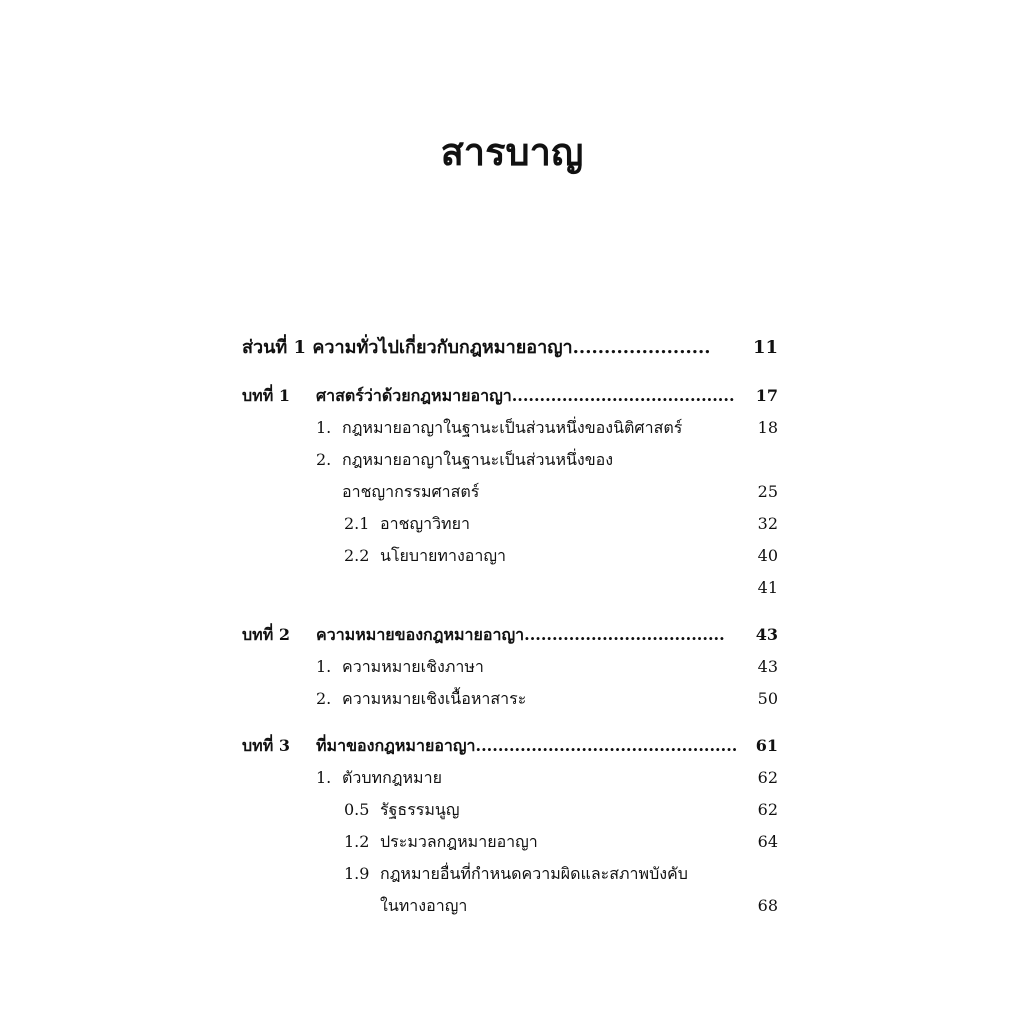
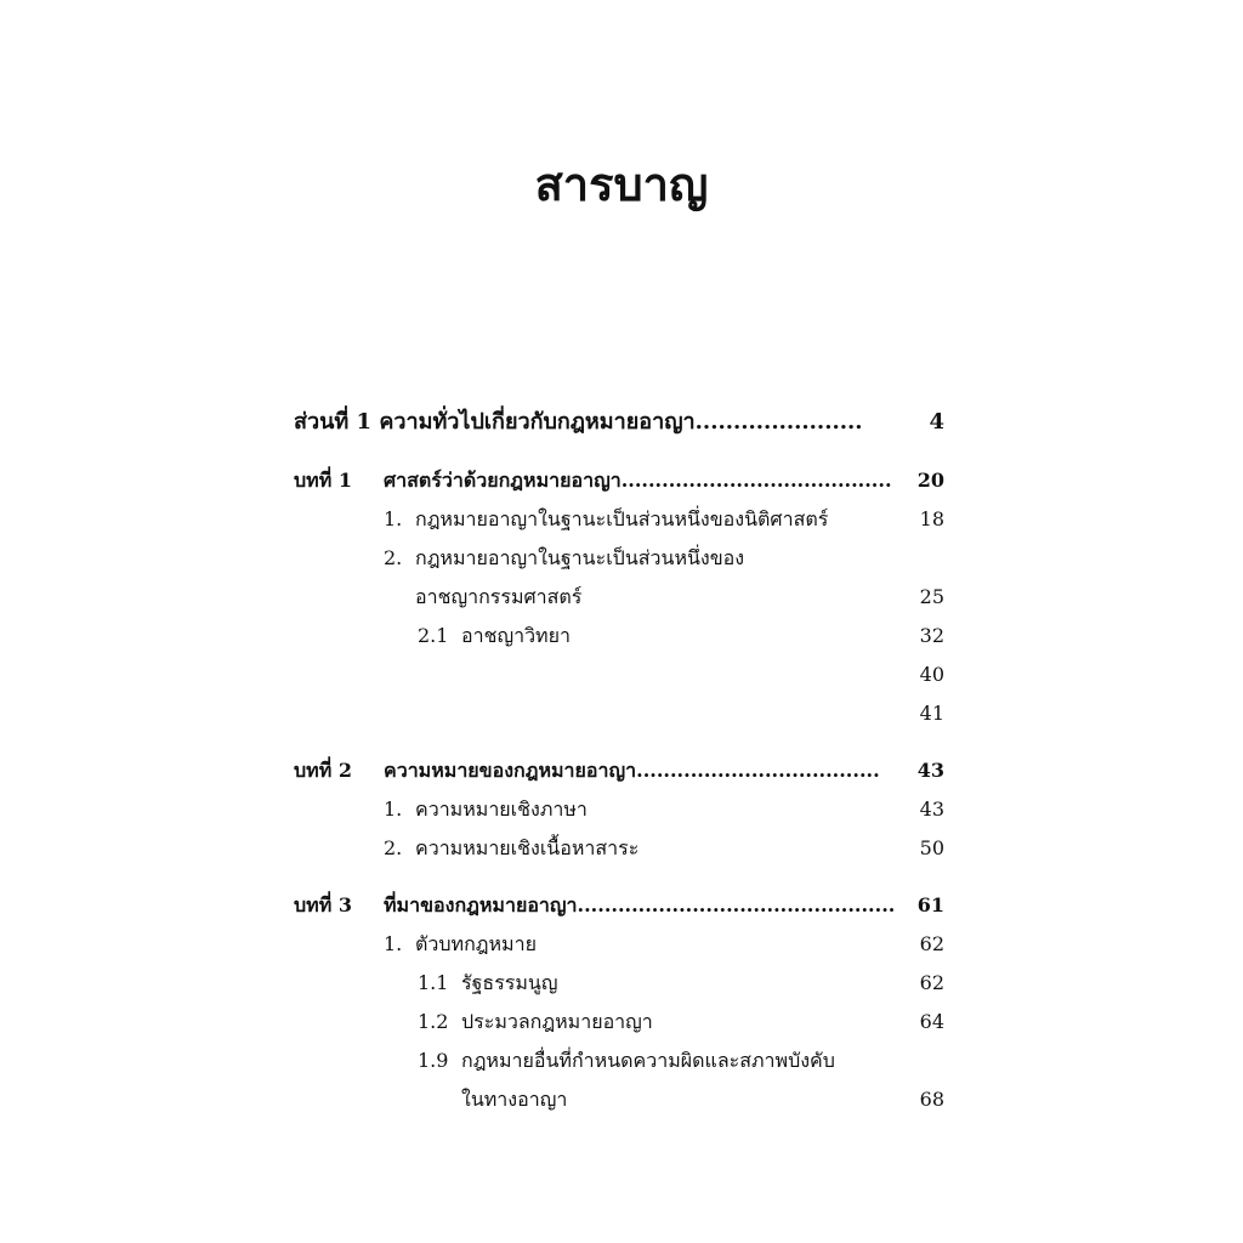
  สารบาญ
  ส่วนที่ 1 ความทั่วไปเกี่ยวกับกฎหมายอาญา......................
- 11
+ 4
  บทที่ 1 ศาสตร์ว่าด้วยกฎหมายอาญา........................................
- 17
+ 20
  1. กฎหมายอาญาในฐานะเป็นส่วนหนึ่งของนิติศาสตร์
  18
  2. กฎหมายอาญาในฐานะเป็นส่วนหนึ่งของ
  อาชญากรรมศาสตร์
  25
  2.1 อาชญาวิทยา
  32
- 2.2 นโยบายทางอาญา
  40
  41
  บทที่ 2 ความหมายของกฎหมายอาญา....................................
  43
  1. ความหมายเชิงภาษา
  43
  2. ความหมายเชิงเนื้อหาสาระ
  50
  บทที่ 3 ที่มาของกฎหมายอาญา...............................................
  61
  1. ตัวบทกฎหมาย
  62
- 0.5 รัฐธรรมนูญ
+ 1.1 รัฐธรรมนูญ
  62
  1.2 ประมวลกฎหมายอาญา
  64
  1.9 กฎหมายอื่นที่กำหนดความผิดและสภาพบังคับ
  ในทางอาญา
  68
